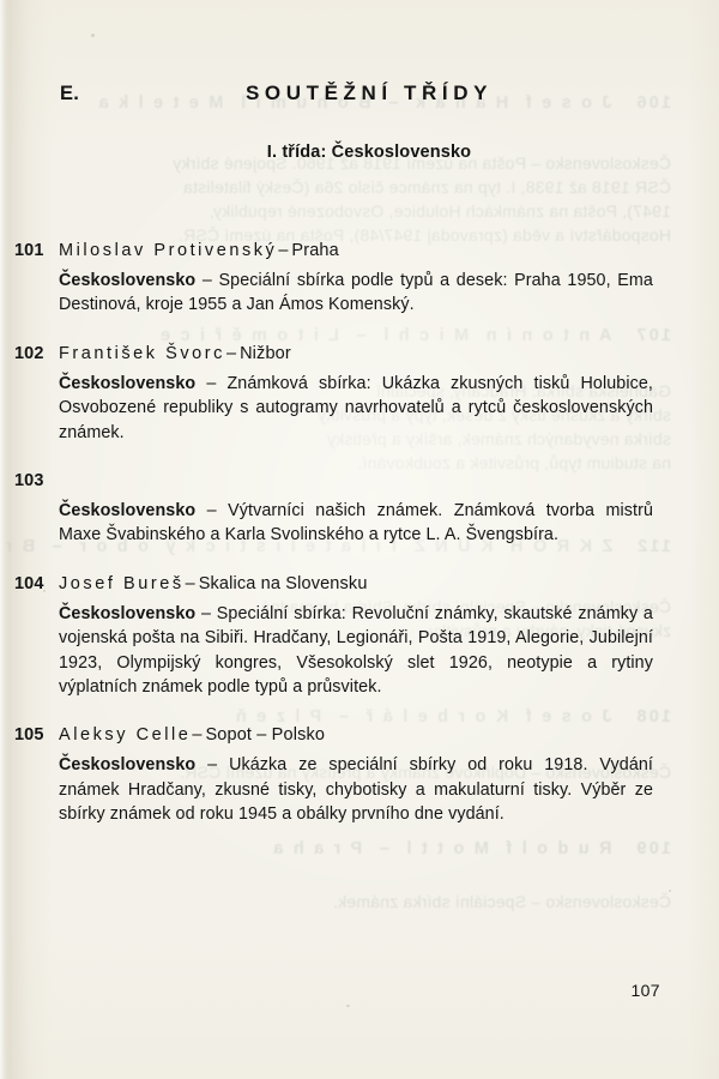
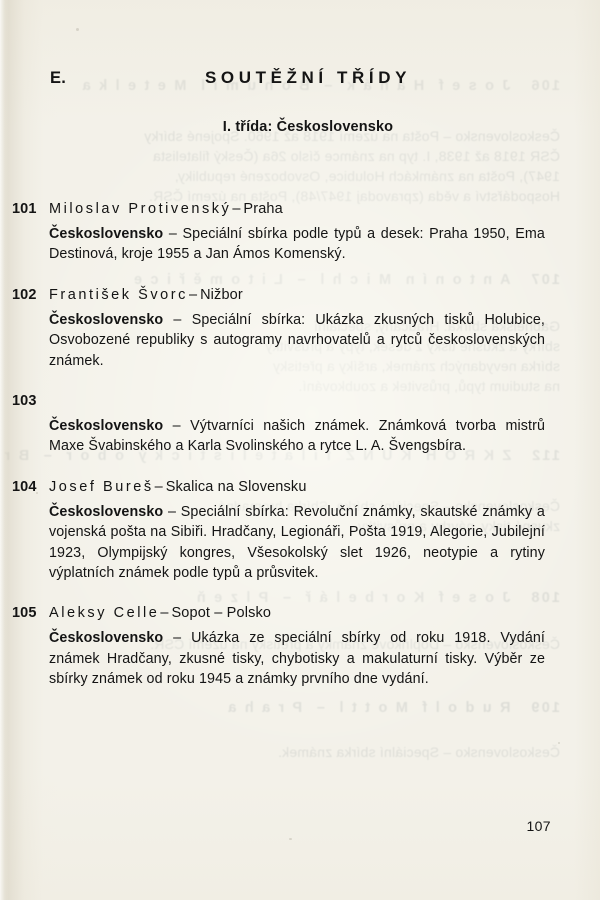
  E.
  SOUTĚŽNÍ TŘÍDY
  I. třída: Československo
  101
  Miloslav Protivenský– Praha
  Československo – Speciální sbírka podle typů a desek: Praha 1950, Ema Destinová, kroje 1955 a Jan Ámos Komenský.
  102
  František Švorc– Nižbor
- Československo – Známková sbírka: Ukázka zkusných tisků Holubice, Osvobozené republiky s autogramy navrhovatelů a rytců československých známek.
+ Československo – Speciální sbírka: Ukázka zkusných tisků Holubice, Osvobozené republiky s autogramy navrhovatelů a rytců československých známek.
  103
  Československo – Výtvarníci našich známek. Známková tvorba mistrů Maxe Švabinského a Karla Svolinského a rytce L. A. Švengsbíra.
  104
  Josef Bureš– Skalica na Slovensku
  Československo – Speciální sbírka: Revoluční známky, skautské známky a vojenská pošta na Sibiři. Hradčany, Legionáři, Pošta 1919, Alegorie, Jubilejní 1923, Olympijský kongres, Všesokolský slet 1926, neotypie a rytiny výplatních známek podle typů a průsvitek.
  105
  Aleksy Celle– Sopot – Polsko
- Československo – Ukázka ze speciální sbírky od roku 1918. Vydání známek Hradčany, zkusné tisky, chybotisky a makulaturní tisky. Výběr ze sbírky známek od roku 1945 a obálky prvního dne vydání.
+ Československo – Ukázka ze speciální sbírky od roku 1918. Vydání známek Hradčany, zkusné tisky, chybotisky a makulaturní tisky. Výběr ze sbírky známek od roku 1945 a známky prvního dne vydání.
  107
